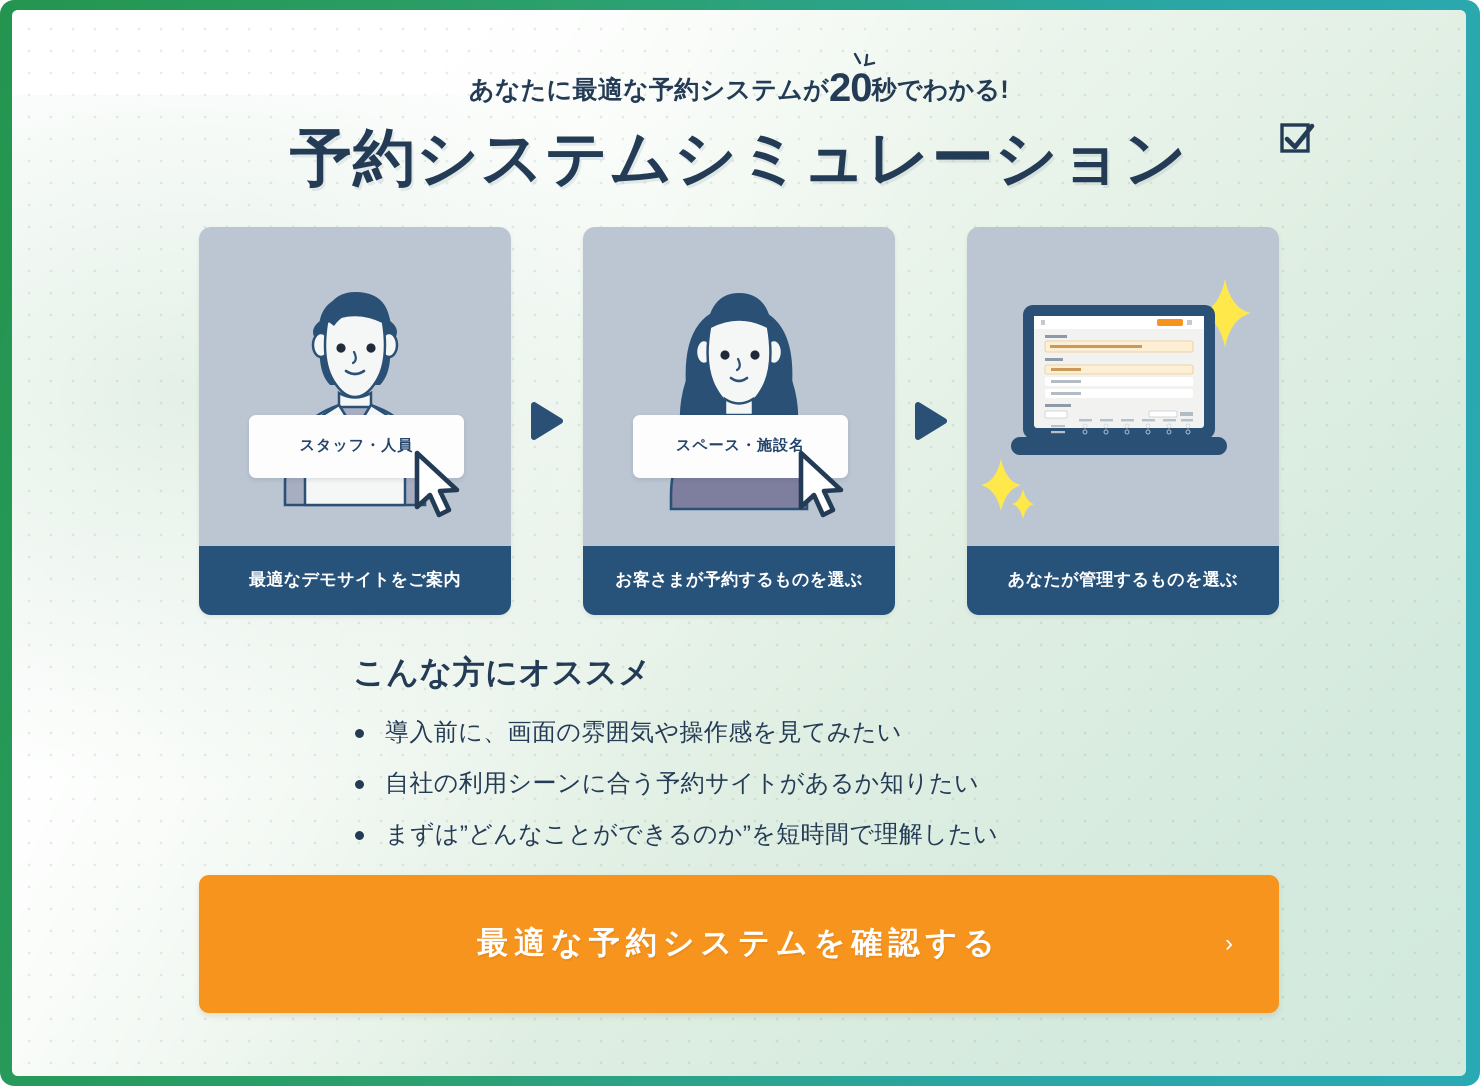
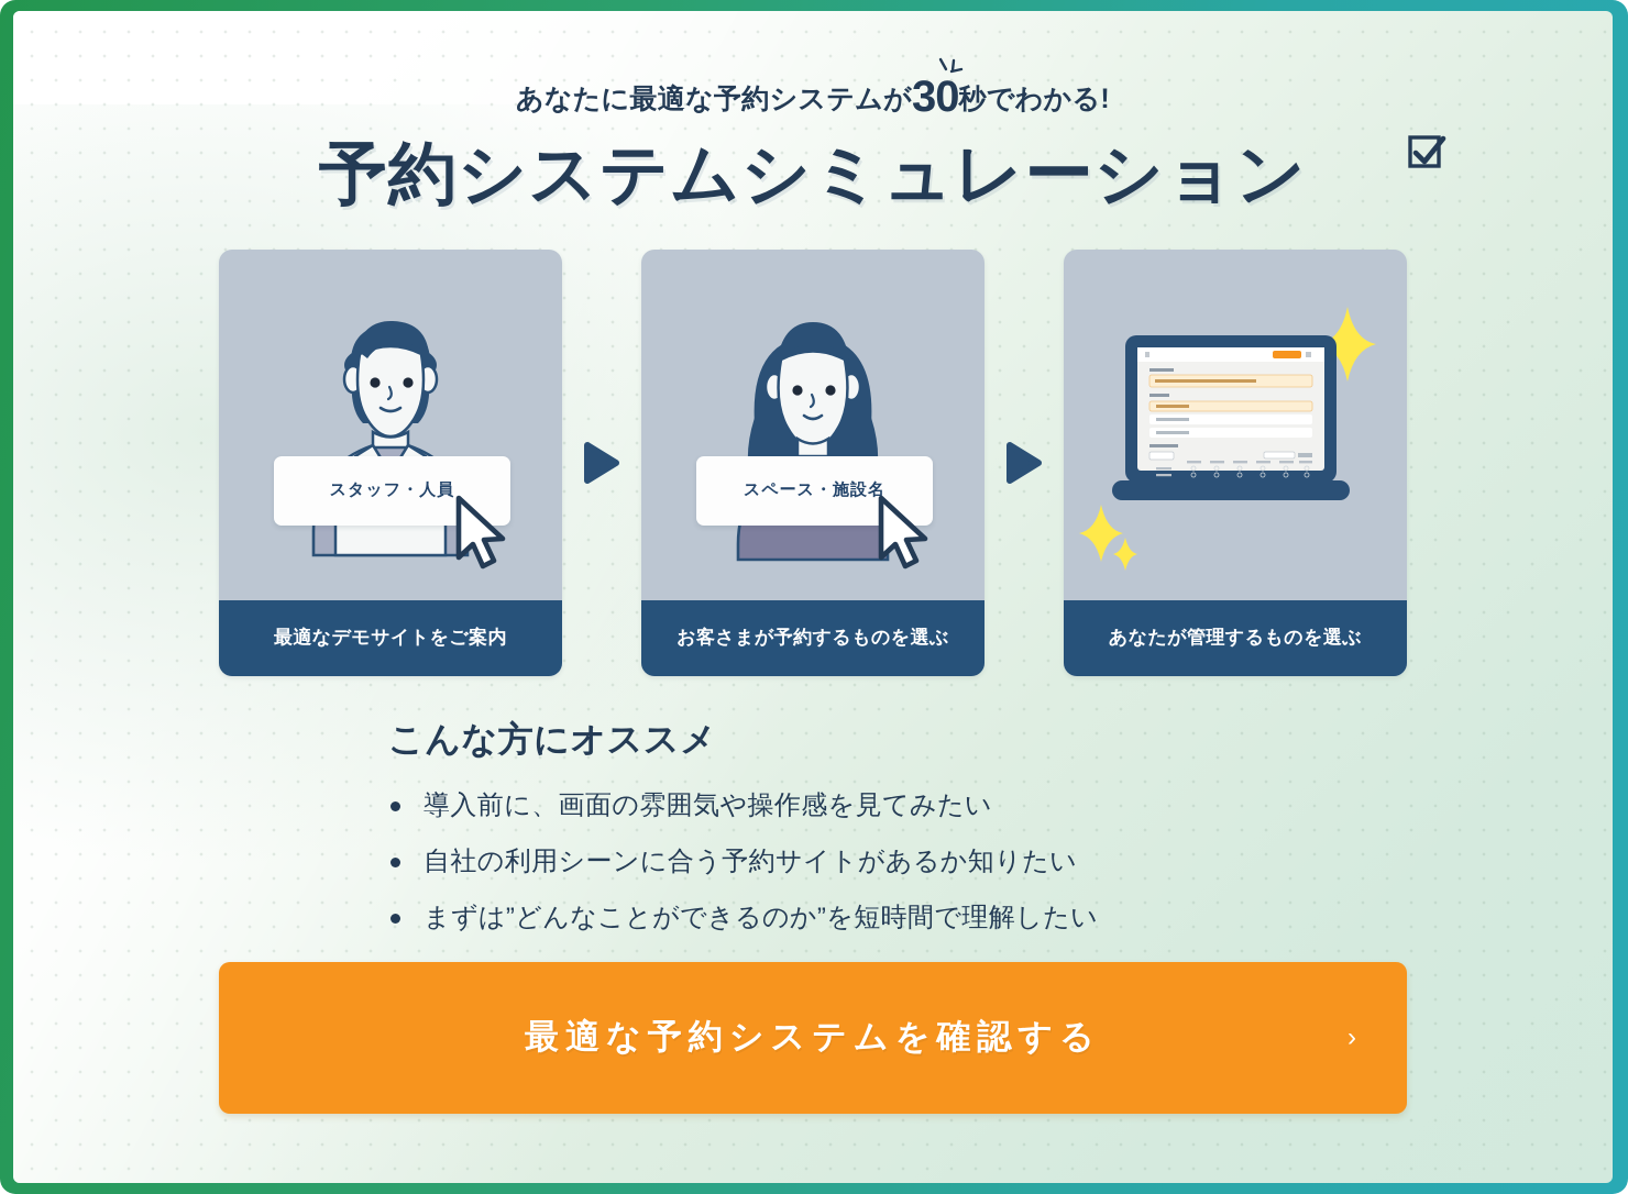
- あなたに最適な予約システムが20秒でわかる!
+ あなたに最適な予約システムが30秒でわかる!
  予約システムシミュレーション
  スタッフ・人員
  最適なデモサイトをご案内
  スペース・施設名
  お客さまが予約するものを選ぶ
  あなたが管理するものを選ぶ
  こんな方にオススメ
  導入前に、画面の雰囲気や操作感を見てみたい
  自社の利用シーンに合う予約サイトがあるか知りたい
  まずは”どんなことができるのか”を短時間で理解したい
  最適な予約システムを確認する
  ›
